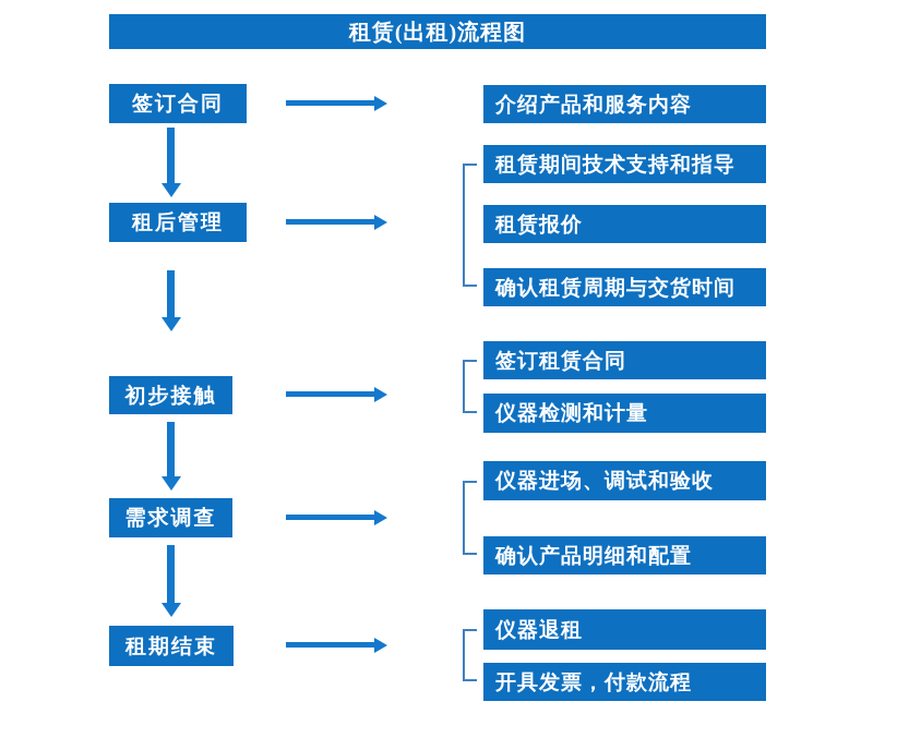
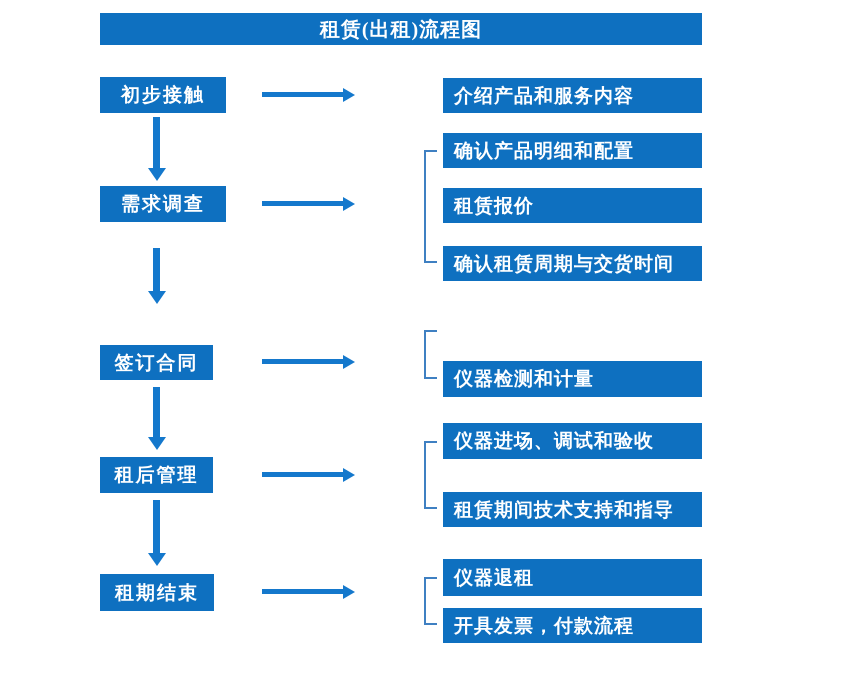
  租赁(出租)流程图
- 签订合同
+ 初步接触
- 租后管理
+ 需求调查
- 初步接触
+ 签订合同
- 需求调查
+ 租后管理
  租期结束
  介绍产品和服务内容
- 租赁期间技术支持和指导
+ 确认产品明细和配置
  租赁报价
  确认租赁周期与交货时间
- 签订租赁合同
  仪器检测和计量
  仪器进场、调试和验收
- 确认产品明细和配置
+ 租赁期间技术支持和指导
  仪器退租
  开具发票，付款流程
